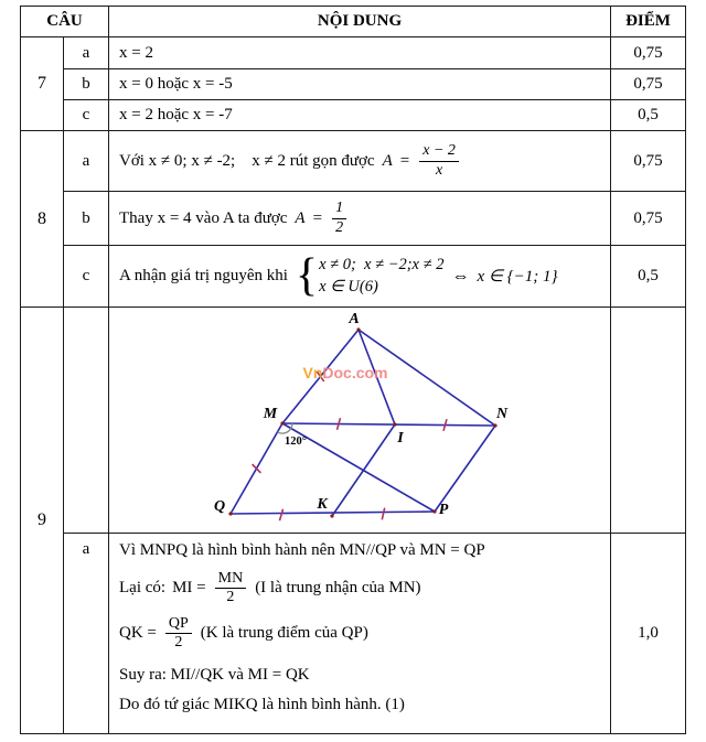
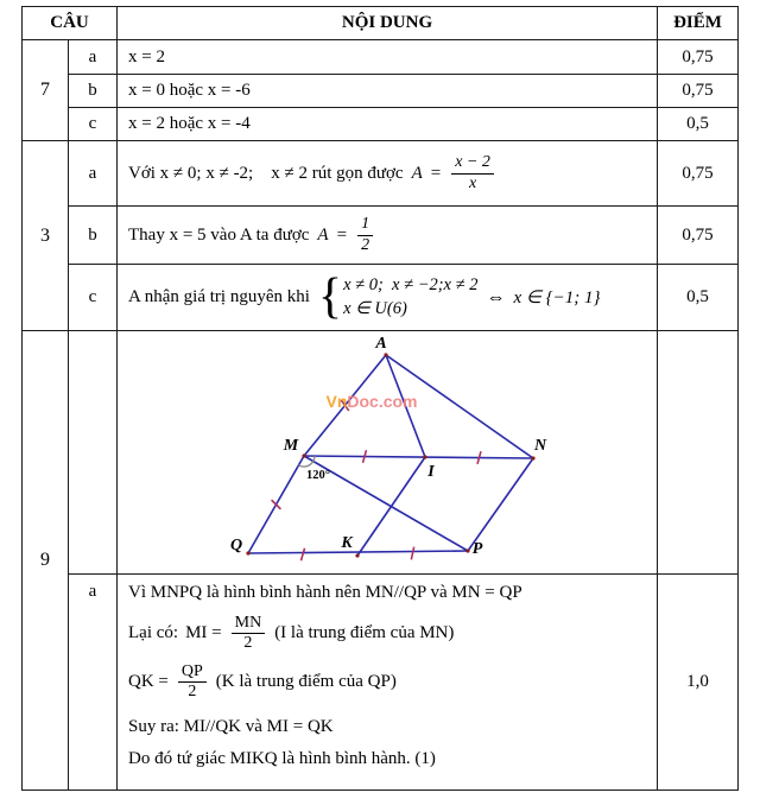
  CÂU	NỘI DUNG	ĐIỂM
  7	a	x = 2	0,75
- b	x = 0 hoặc x = -5	0,75
+ b	x = 0 hoặc x = -6	0,75
- c	x = 2 hoặc x = -7	0,5
+ c	x = 2 hoặc x = -4	0,5
- 8	a	Với x ≠ 0; x ≠ -2; x ≠ 2 rút gọn được A = x − 2 x	0,75
+ 3	a	Với x ≠ 0; x ≠ -2; x ≠ 2 rút gọn được A = x − 2 x	0,75
- b	Thay x = 4 vào A ta được A = 1 2	0,75
+ b	Thay x = 5 vào A ta được A = 1 2	0,75
  c	A nhận giá trị nguyên khi { x ≠ 0; x ≠ −2;x ≠ 2 x ∈ U(6) ⇔ x ∈ {−1; 1}	0,5
  9		120° A M N I Q K P VnDoc.com
- a	Vì MNPQ là hình bình hành nên MN//QP và MN = QP Lại có: MI = MN 2 (I là trung nhận của MN) QK = QP 2 (K là trung điểm của QP) Suy ra: MI//QK và MI = QK Do đó tứ giác MIKQ là hình bình hành. (1)	1,0
+ a	Vì MNPQ là hình bình hành nên MN//QP và MN = QP Lại có: MI = MN 2 (I là trung điểm của MN) QK = QP 2 (K là trung điểm của QP) Suy ra: MI//QK và MI = QK Do đó tứ giác MIKQ là hình bình hành. (1)	1,0
